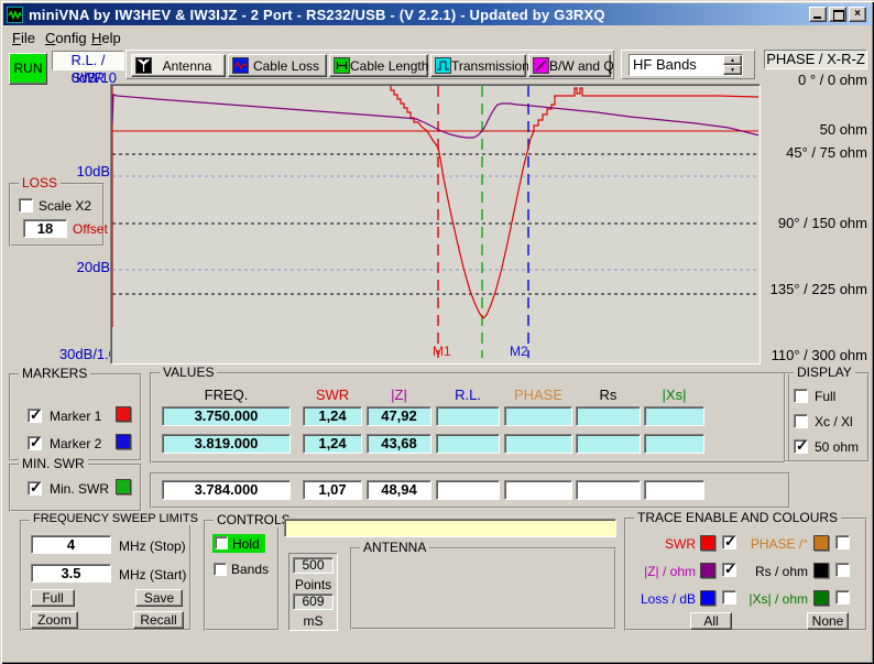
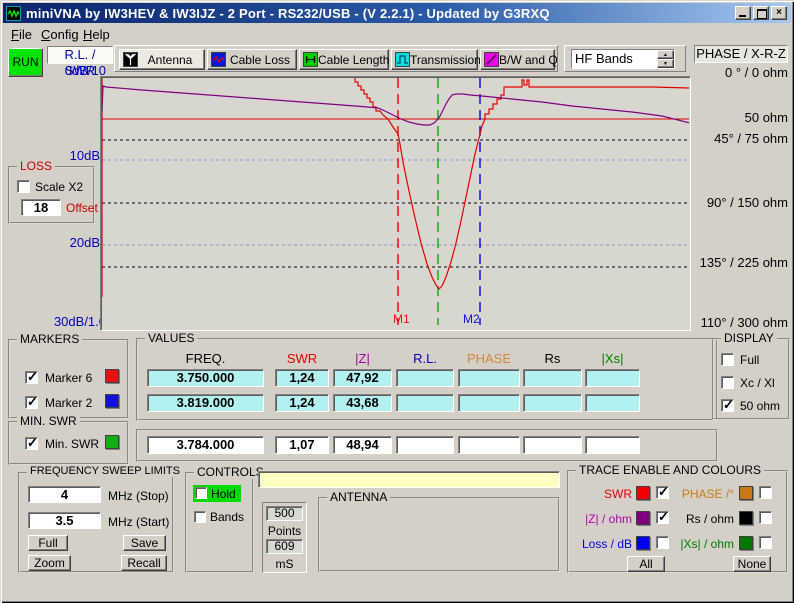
  miniVNA by IW3HEV & IW3IJZ - 2 Port - RS232/USB - (V 2.2.1) - Updated by G3RXQ
  ×
  File
  Config
  Help
  RUN
  R.L. / SWR
  Antenna
  Cable Loss
  Cable Length
  Transmission
  B/W and Q
  HF Bands
  PHASE / X-R-Z
  0dB/10
  10dB
  20dB
  30dB/1.
  0 ° / 0 ohm
  50 ohm
  45° / 75 ohm
  90° / 150 ohm
  135° / 225 ohm
  110° / 300 ohm
  M1
  M2
  LOSS
  Scale X2
  18
  Offset
  MARKERS
- Marker 1
+ Marker 6
  Marker 2
  MIN. SWR
  Min. SWR
  VALUES
  FREQ.
  SWR
  |Z|
  R.L.
  PHASE
  Rs
  |Xs|
  3.750.000
  1,24
  47,92
  3.819.000
  1,24
  43,68
  3.784.000
  1,07
  48,94
  DISPLAY
  Full
  Xc / Xl
  50 ohm
  FREQUENCY SWEEP LIMITS
  4
  MHz (Stop)
  3.5
  MHz (Start)
  Full
  Save
  Zoom
  Recall
  CONTROL
  Hold
  Bands
  500
  Points
  609
  mS
  ANTENNA
  TRACE ENABLE AND COLOURS
  SWR
  PHASE /°
  |Z| / ohm
  Rs / ohm
  Loss / dB
  |Xs| / ohm
  All
  None
